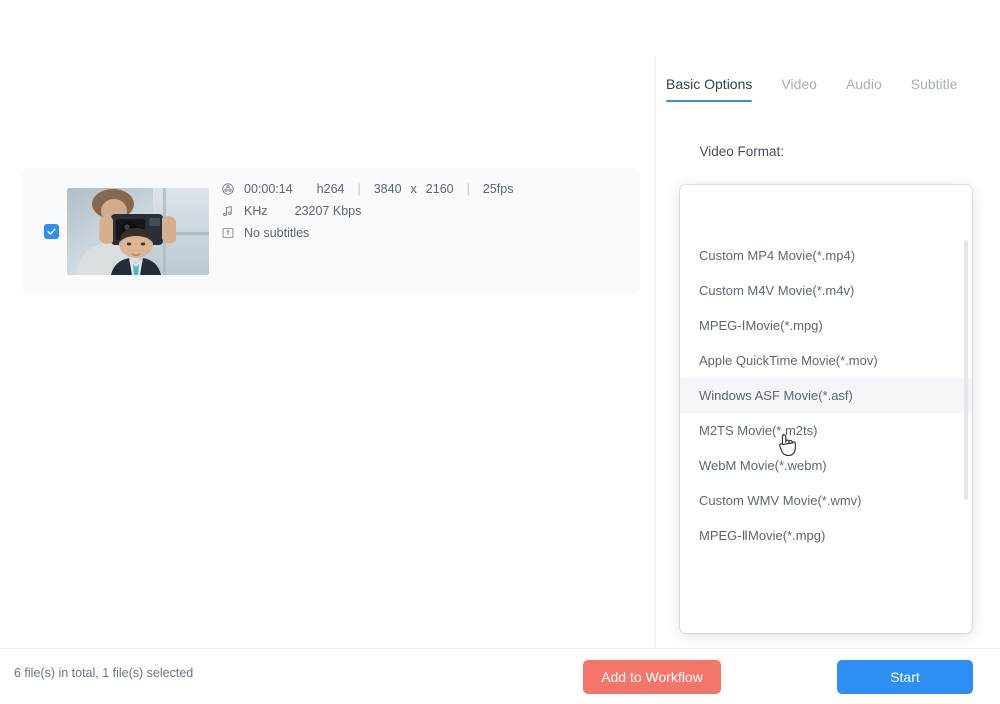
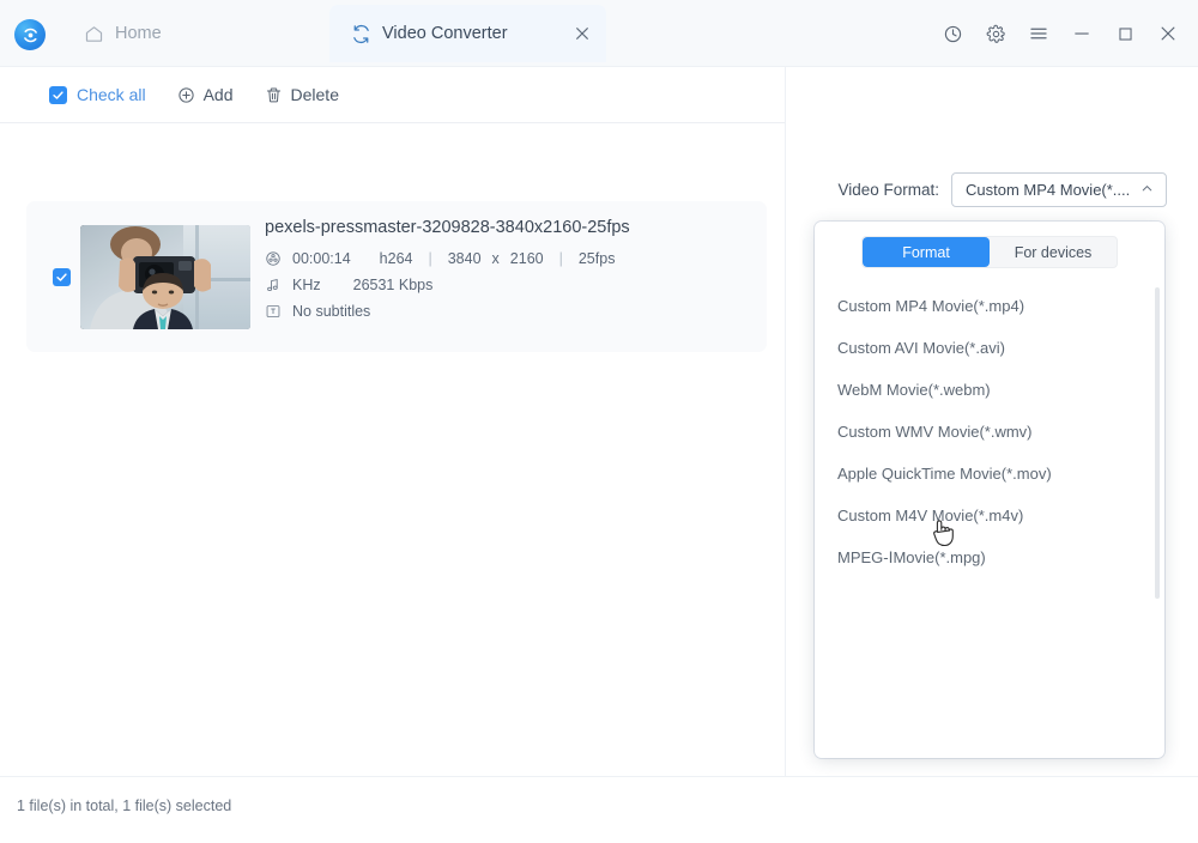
+ Home
+ Video Converter
+ Check all
+ Add
+ Delete
+ pexels-pressmaster-3209828-3840x2160-25fps
  00:00:14
  h264
  |
  3840
  x
  2160
  |
  25fps
  KHz
- 23207 Kbps
+ 26531 Kbps
  No subtitles
- Basic Options
- Video
- Audio
- Subtitle
  Video Format:
+ Custom MP4 Movie(*....
+ Format
+ For devices
  Custom MP4 Movie(*.mp4)
+ Custom AVI Movie(*.avi)
- Custom M4V Movie(*.m4v)
+ WebM Movie(*.webm)
- MPEG-ⅠMovie(*.mpg)
+ Custom WMV Movie(*.wmv)
  Apple QuickTime Movie(*.mov)
- Windows ASF Movie(*.asf)
- M2TS Movie(*.m2ts)
- WebM Movie(*.webm)
+ Custom M4V Movie(*.m4v)
- Custom WMV Movie(*.wmv)
+ MPEG-ⅠMovie(*.mpg)
- MPEG-ⅡMovie(*.mpg)
- 6 file(s) in total, 1 file(s) selected
+ 1 file(s) in total, 1 file(s) selected
- Add to Workflow
- Start
